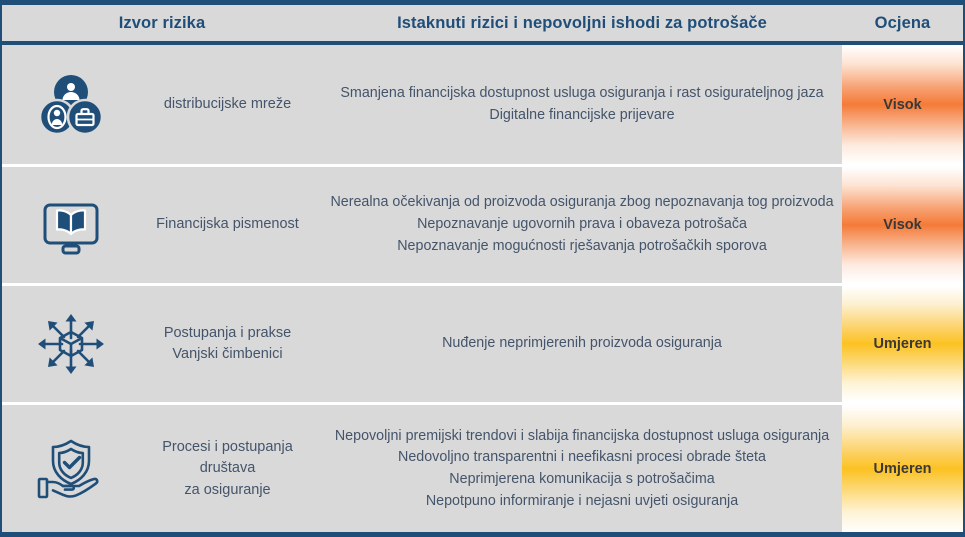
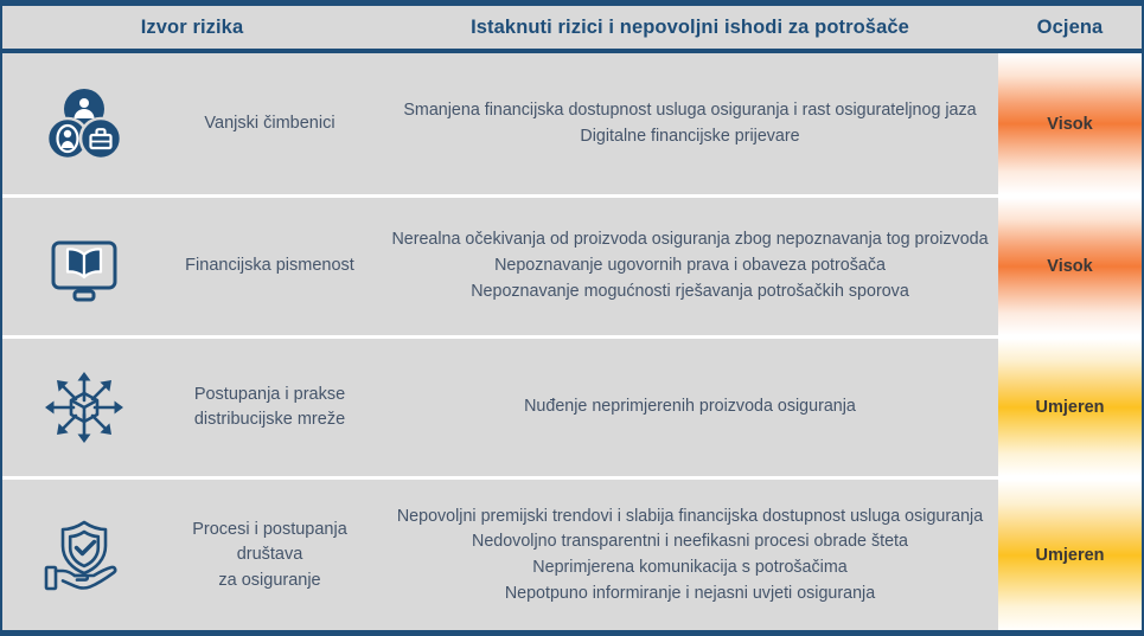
  Izvor rizika
  Istaknuti rizici i nepovoljni ishodi za potrošače
  Ocjena
- distribucijske mreže
+ Vanjski čimbenici
  Smanjena financijska dostupnost usluga osiguranja i rast osigurateljnog jaza
  Digitalne financijske prijevare
  Visok
  Financijska pismenost
  Nerealna očekivanja od proizvoda osiguranja zbog nepoznavanja tog proizvoda
  Nepoznavanje ugovornih prava i obaveza potrošača
  Nepoznavanje mogućnosti rješavanja potrošačkih sporova
  Visok
  Postupanja i prakse
- Vanjski čimbenici
+ distribucijske mreže
  Nuđenje neprimjerenih proizvoda osiguranja
  Umjeren
  Procesi i postupanja društava
  za osiguranje
  Nepovoljni premijski trendovi i slabija financijska dostupnost usluga osiguranja
  Nedovoljno transparentni i neefikasni procesi obrade šteta
  Neprimjerena komunikacija s potrošačima
  Nepotpuno informiranje i nejasni uvjeti osiguranja
  Umjeren
